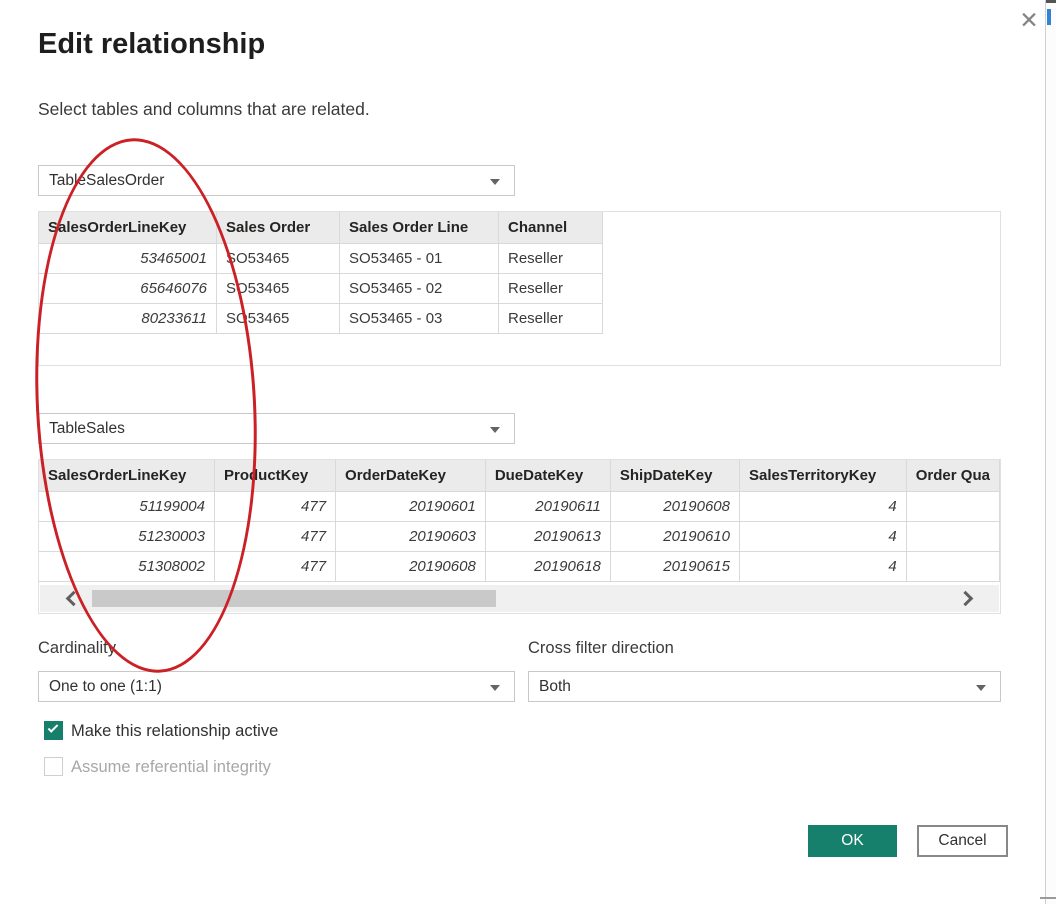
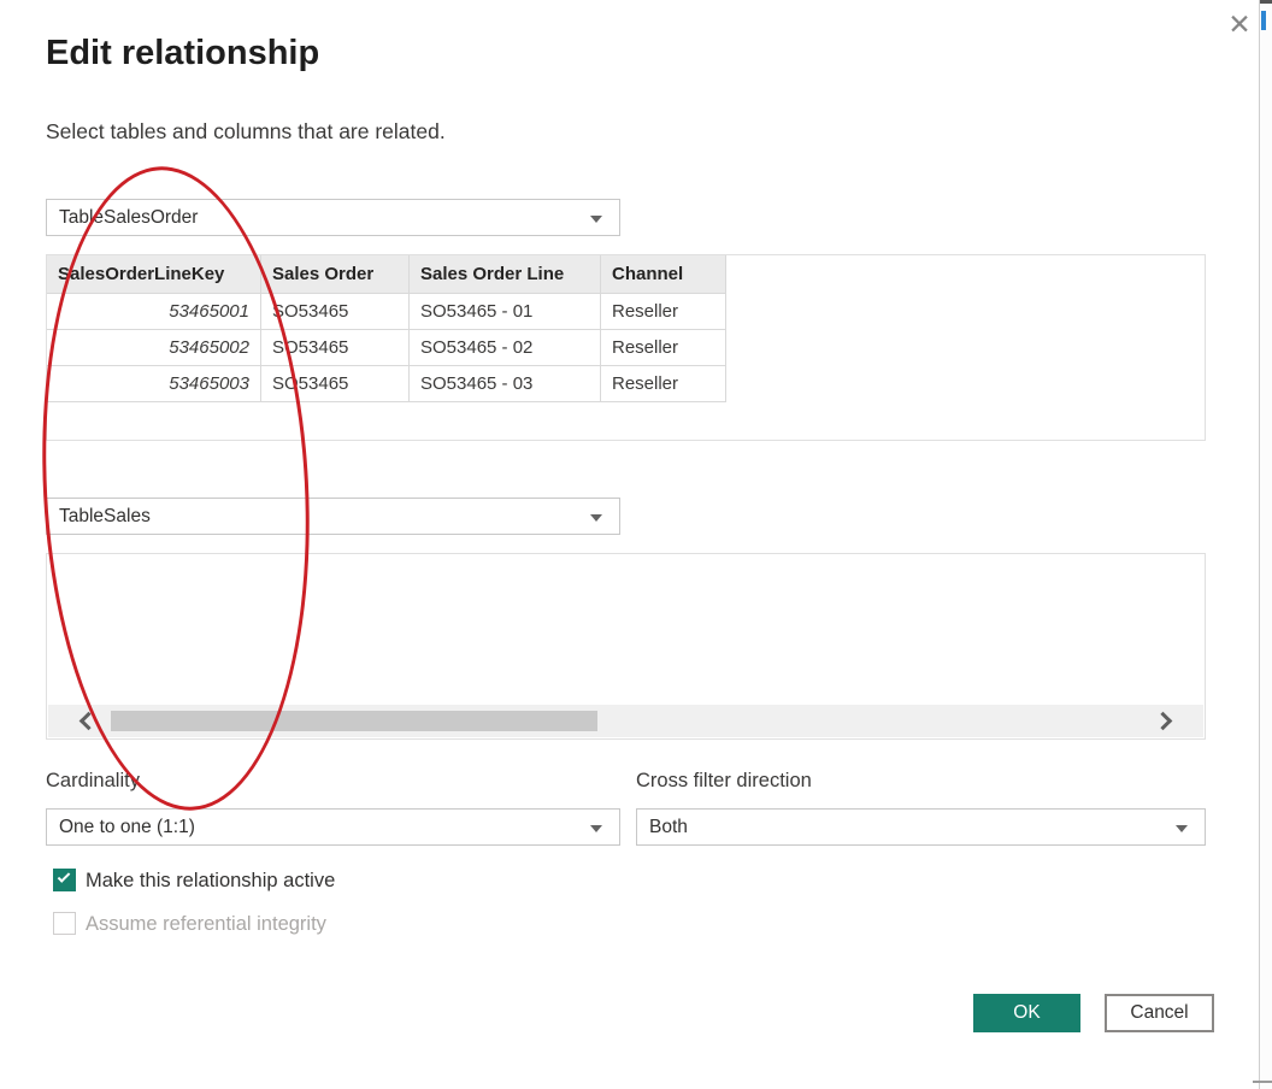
  ✕
  Edit relationship
  Select tables and columns that are related.
  TableSalesOrder
  SalesOrderLineKey	Sales Order	Sales Order Line	Channel
  53465001	SO53465	SO53465 - 01	Reseller
- 65646076	SO53465	SO53465 - 02	Reseller
+ 53465002	SO53465	SO53465 - 02	Reseller
- 80233611	SO53465	SO53465 - 03	Reseller
+ 53465003	SO53465	SO53465 - 03	Reseller
  TableSales
- SalesOrderLineKey	ProductKey	OrderDateKey	DueDateKey	ShipDateKey	SalesTerritoryKey	Order Qua
- 51199004	477	20190601	20190611	20190608	4
- 51230003	477	20190603	20190613	20190610	4
- 51308002	477	20190608	20190618	20190615	4
  Cardinality
  One to one (1:1)
  Cross filter direction
  Both
  Make this relationship active
  Assume referential integrity
  OK
  Cancel
